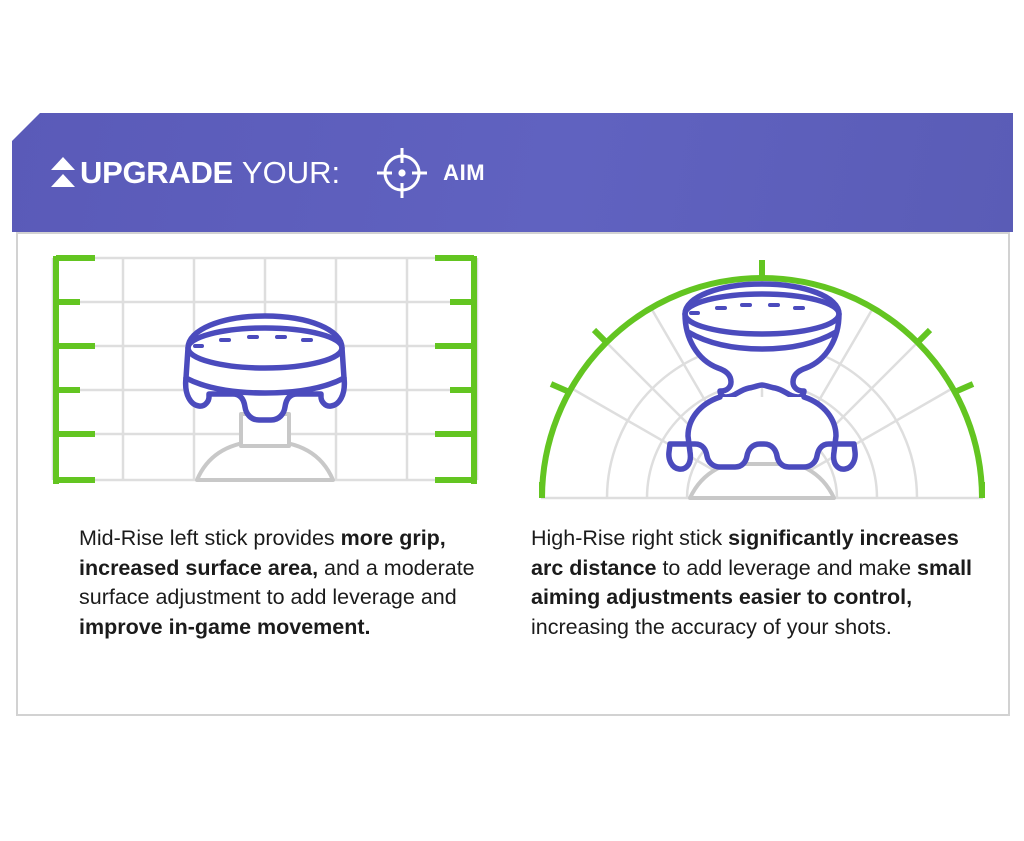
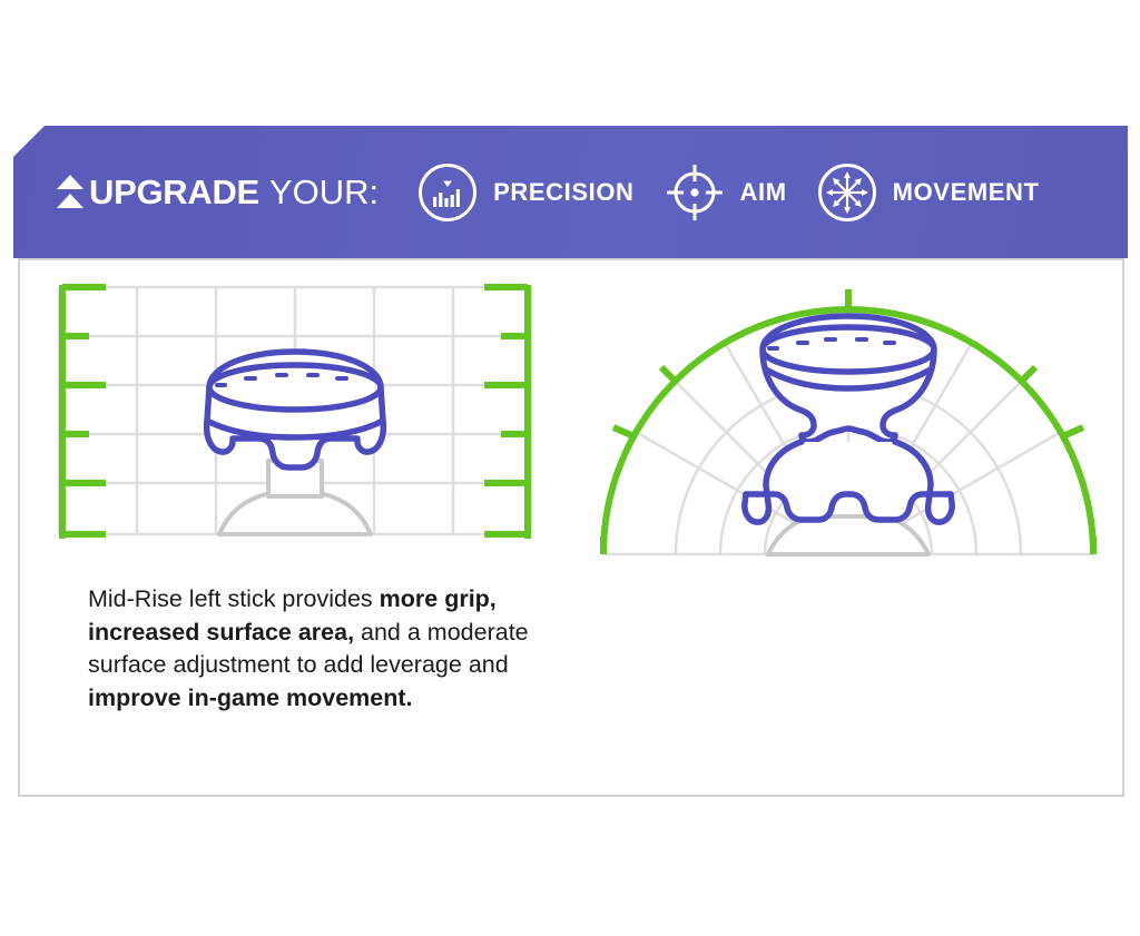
  UPGRADE
  YOUR:
+ PRECISION
  AIM
+ MOVEMENT
  Mid-Rise left stick provides more grip, increased surface area, and a moderate surface adjustment to add leverage and improve in-game movement.
- High-Rise right stick significantly increases arc distance to add leverage and make small aiming adjustments easier to control, increasing the accuracy of your shots.
